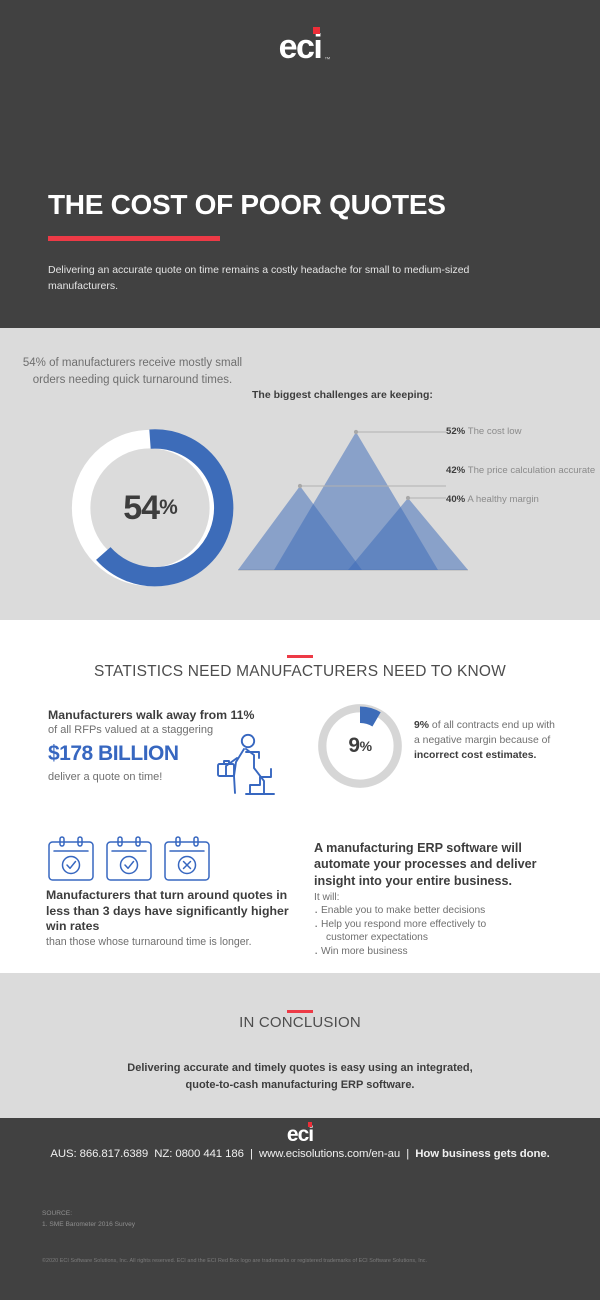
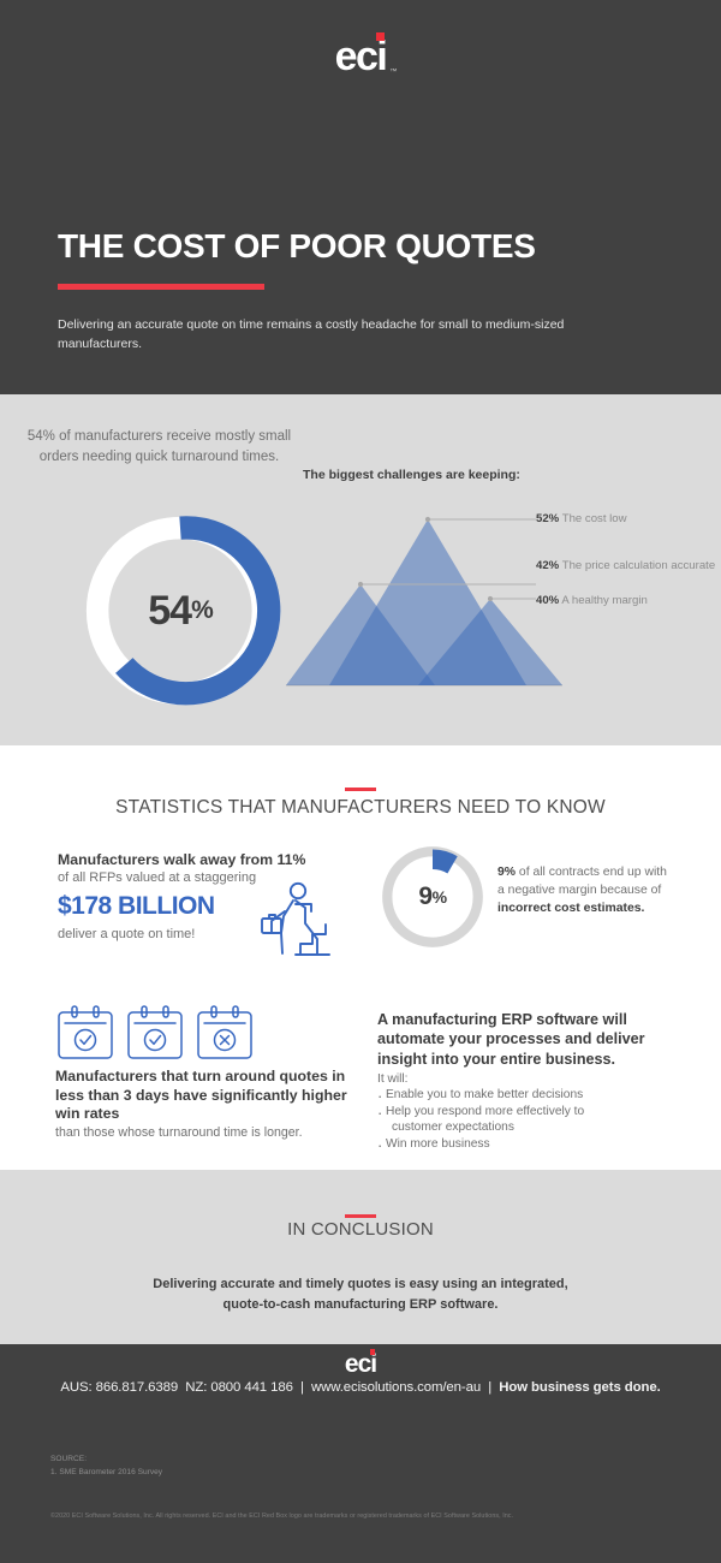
  eci
  THE COST OF POOR QUOTES
  Delivering an accurate quote on time remains a costly headache for small to medium-sized manufacturers.
  54% of manufacturers receive mostly small orders needing quick turnaround times.
  54
  %
  The biggest challenges are keeping:
  52% The cost low
  42% The price calculation accurate
  40% A healthy margin
- STATISTICS NEED MANUFACTURERS NEED TO KNOW
+ STATISTICS THAT MANUFACTURERS NEED TO KNOW
  Manufacturers walk away from 11%
  of all RFPs valued at a staggering
  $178 BILLION
  deliver a quote on time!
  9
  %
  9% of all contracts end up with a negative margin because of incorrect cost estimates.
  Manufacturers that turn around quotes in less than 3 days have significantly higher win rates
  than those whose turnaround time is longer.
  A manufacturing ERP software will automate your processes and deliver insight into your entire business.
  It will:
  Enable you to make better decisions
  Help you respond more effectively to
  customer expectations
  Win more business
  IN CONCLUSION
  Delivering accurate and timely quotes is easy using an integrated,
  quote-to-cash manufacturing ERP software.
  eci
  AUS: 866.817.6389 NZ: 0800 441 186 | www.ecisolutions.com/en-au | How business gets done.
